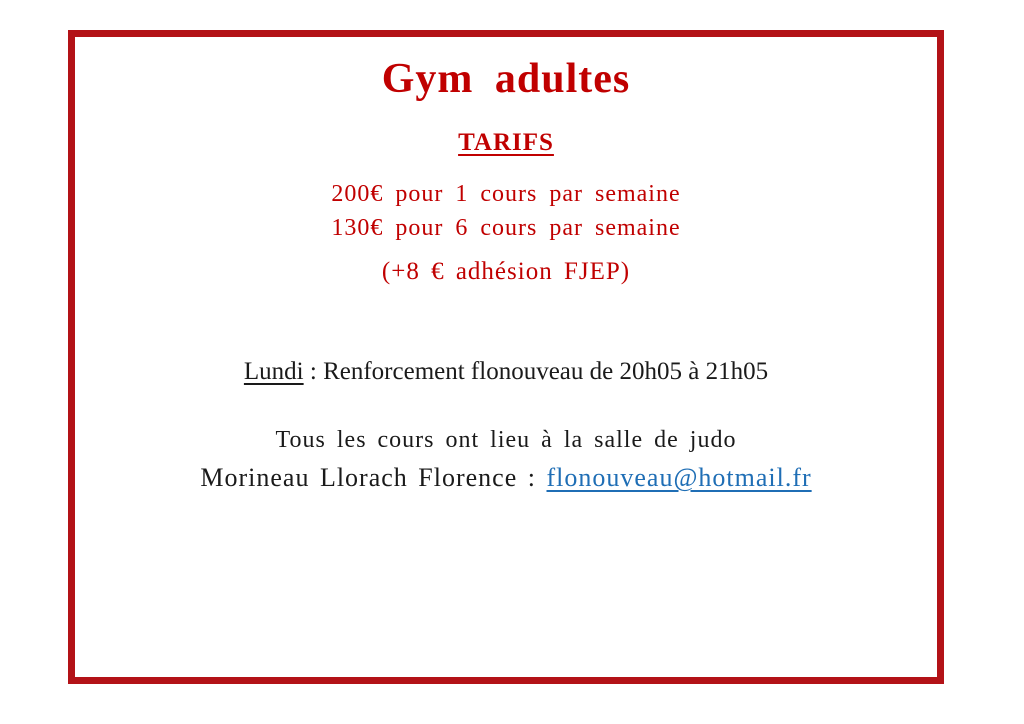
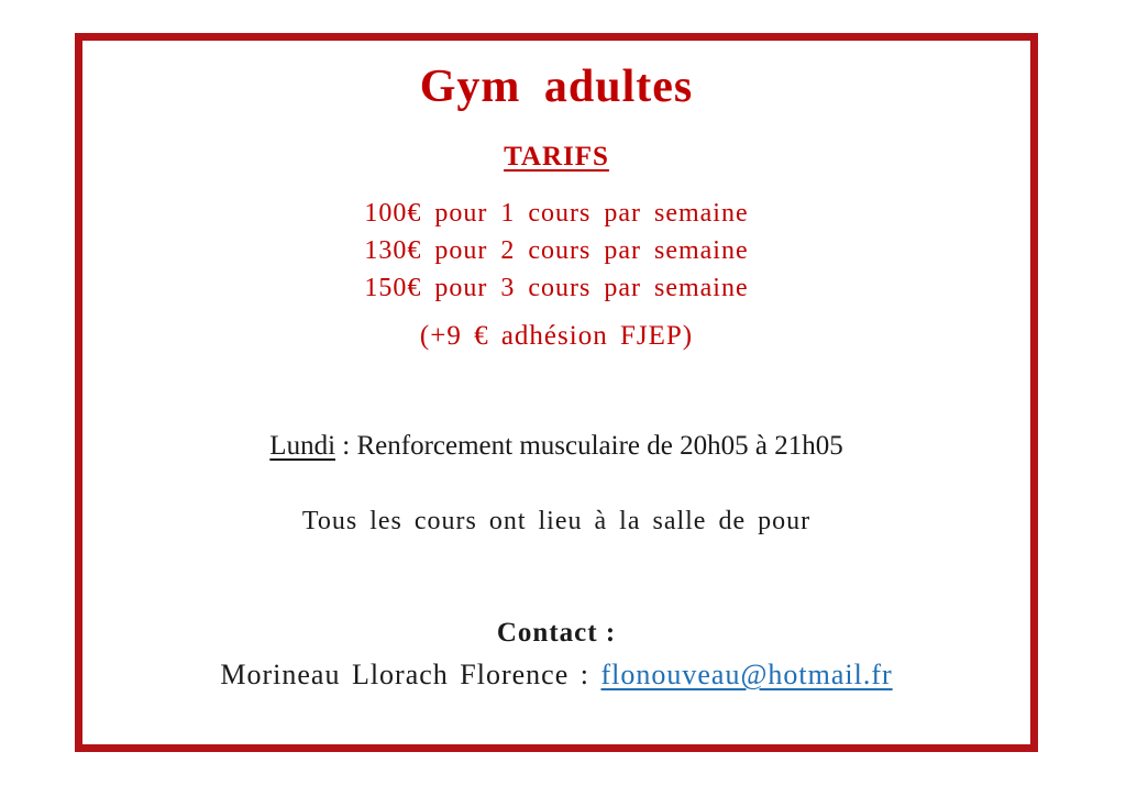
  Gym adultes
  TARIFS
- 200€ pour 1 cours par semaine
+ 100€ pour 1 cours par semaine
- 130€ pour 6 cours par semaine
+ 130€ pour 2 cours par semaine
+ 150€ pour 3 cours par semaine
- (+8 € adhésion FJEP)
+ (+9 € adhésion FJEP)
- Lundi : Renforcement flonouveau de 20h05 à 21h05
+ Lundi : Renforcement musculaire de 20h05 à 21h05
- Tous les cours ont lieu à la salle de judo
+ Tous les cours ont lieu à la salle de pour
+ Contact :
  Morineau Llorach Florence : flonouveau@hotmail.fr
